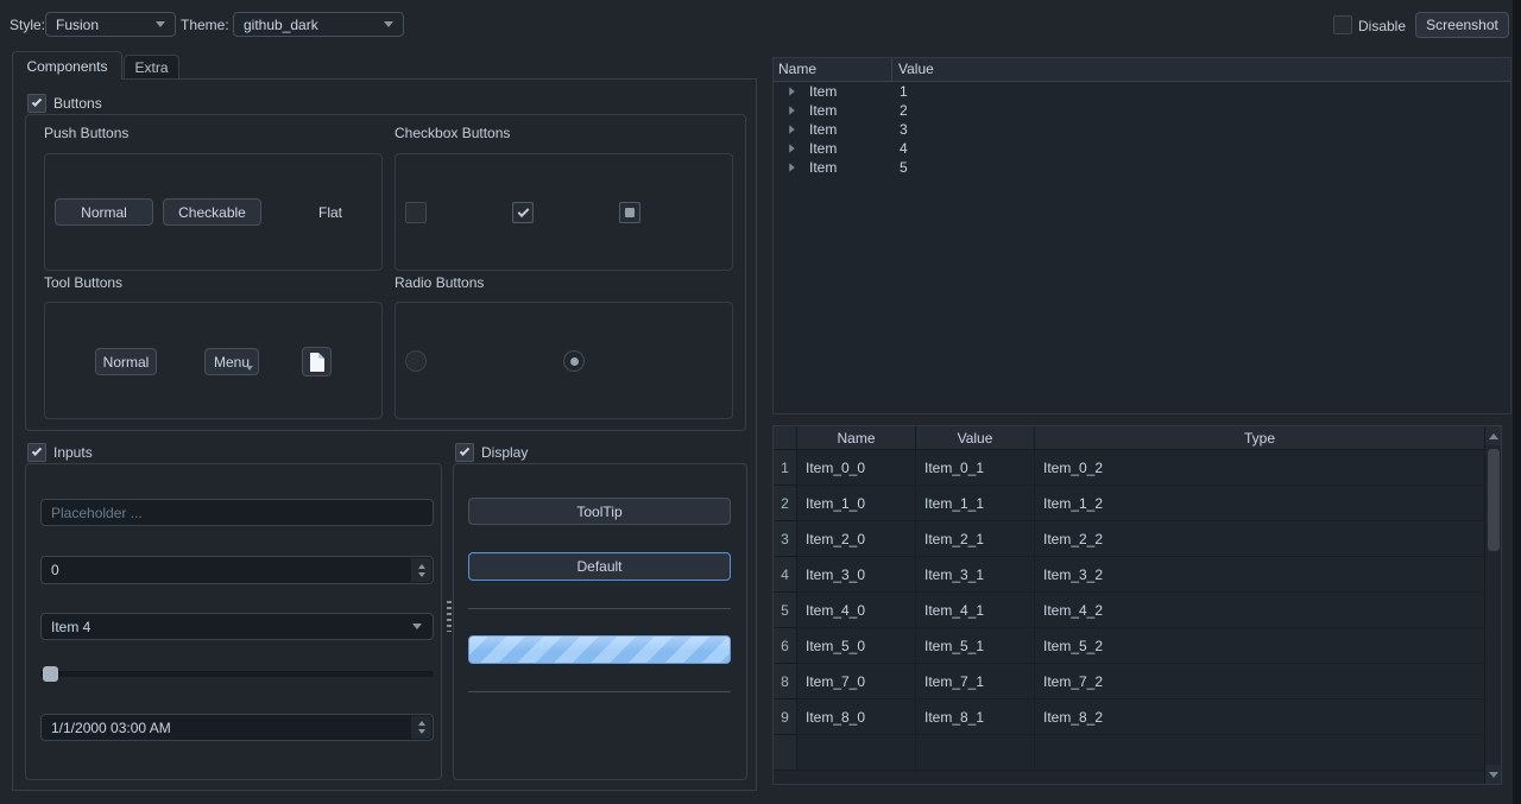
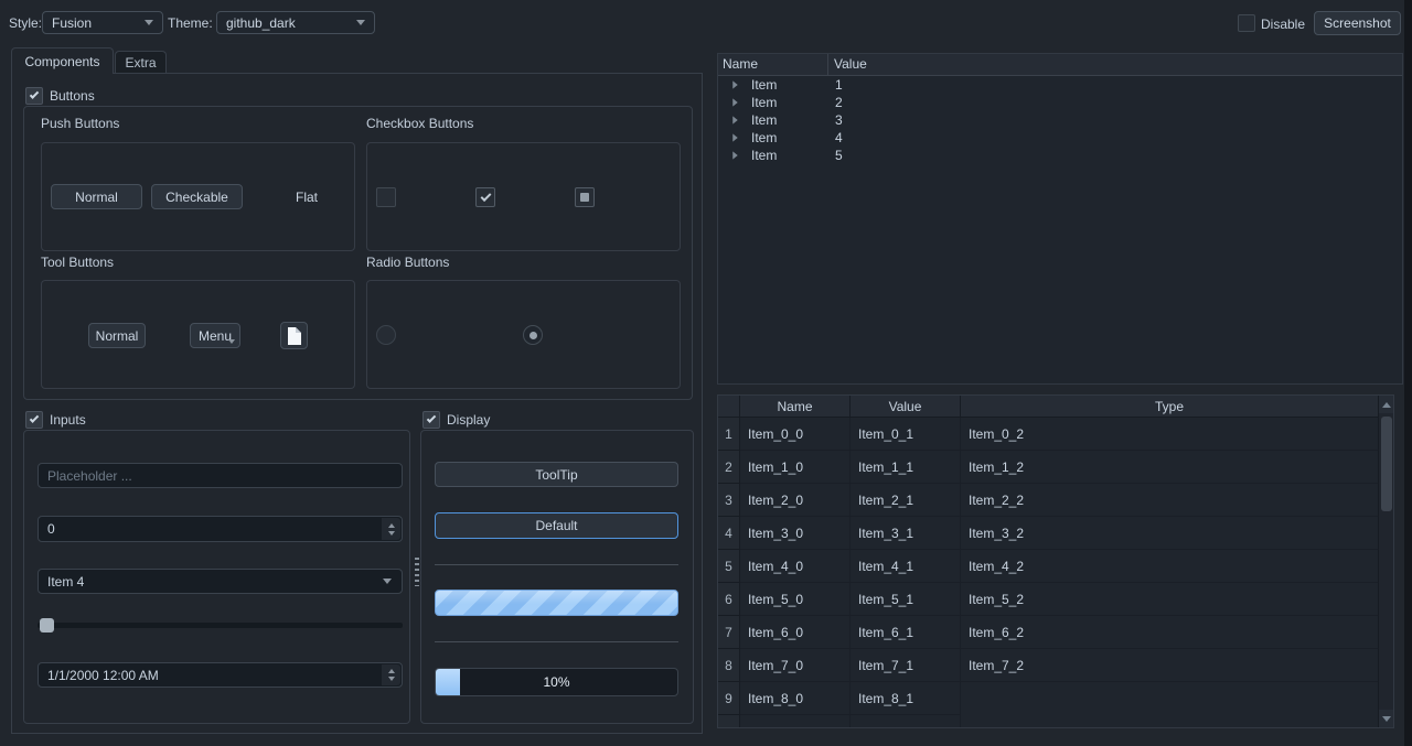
  Style:
  Fusion
  Theme:
  github_dark
  Disable
  Screenshot
  Components
  Extra
  Buttons
  Push Buttons
  Normal
  Checkable
  Flat
  Checkbox Buttons
  Tool Buttons
  Normal
  Menu
  Radio Buttons
  Inputs
  Placeholder ...
  0
  Item 4
- 1/1/2000 03:00 AM
+ 1/1/2000 12:00 AM
  Display
  ToolTip
  Default
+ 10%
  Name
  Value
  Item
  1
  Item
  2
  Item
  3
  Item
  4
  Item
  5
  Name
  Value
  Type
  1
  Item_0_0
  Item_0_1
  Item_0_2
  2
  Item_1_0
  Item_1_1
  Item_1_2
  3
  Item_2_0
  Item_2_1
  Item_2_2
  4
  Item_3_0
  Item_3_1
  Item_3_2
  5
  Item_4_0
  Item_4_1
  Item_4_2
  6
  Item_5_0
  Item_5_1
  Item_5_2
+ 7
+ Item_6_0
+ Item_6_1
+ Item_6_2
  8
  Item_7_0
  Item_7_1
  Item_7_2
  9
  Item_8_0
  Item_8_1
- Item_8_2
